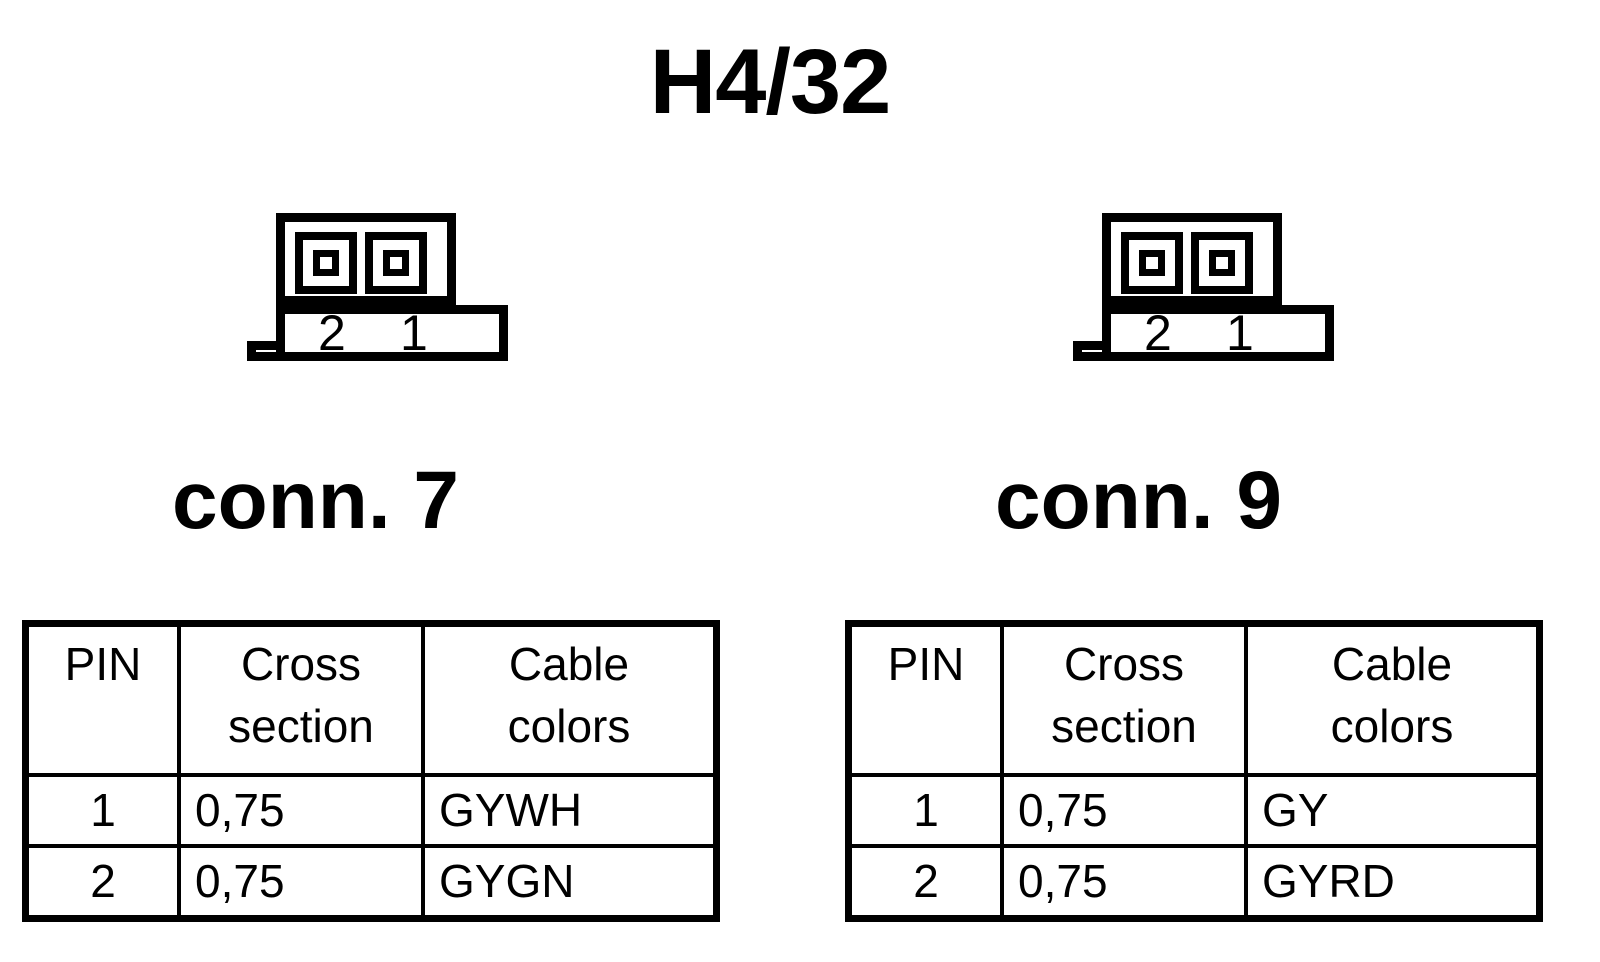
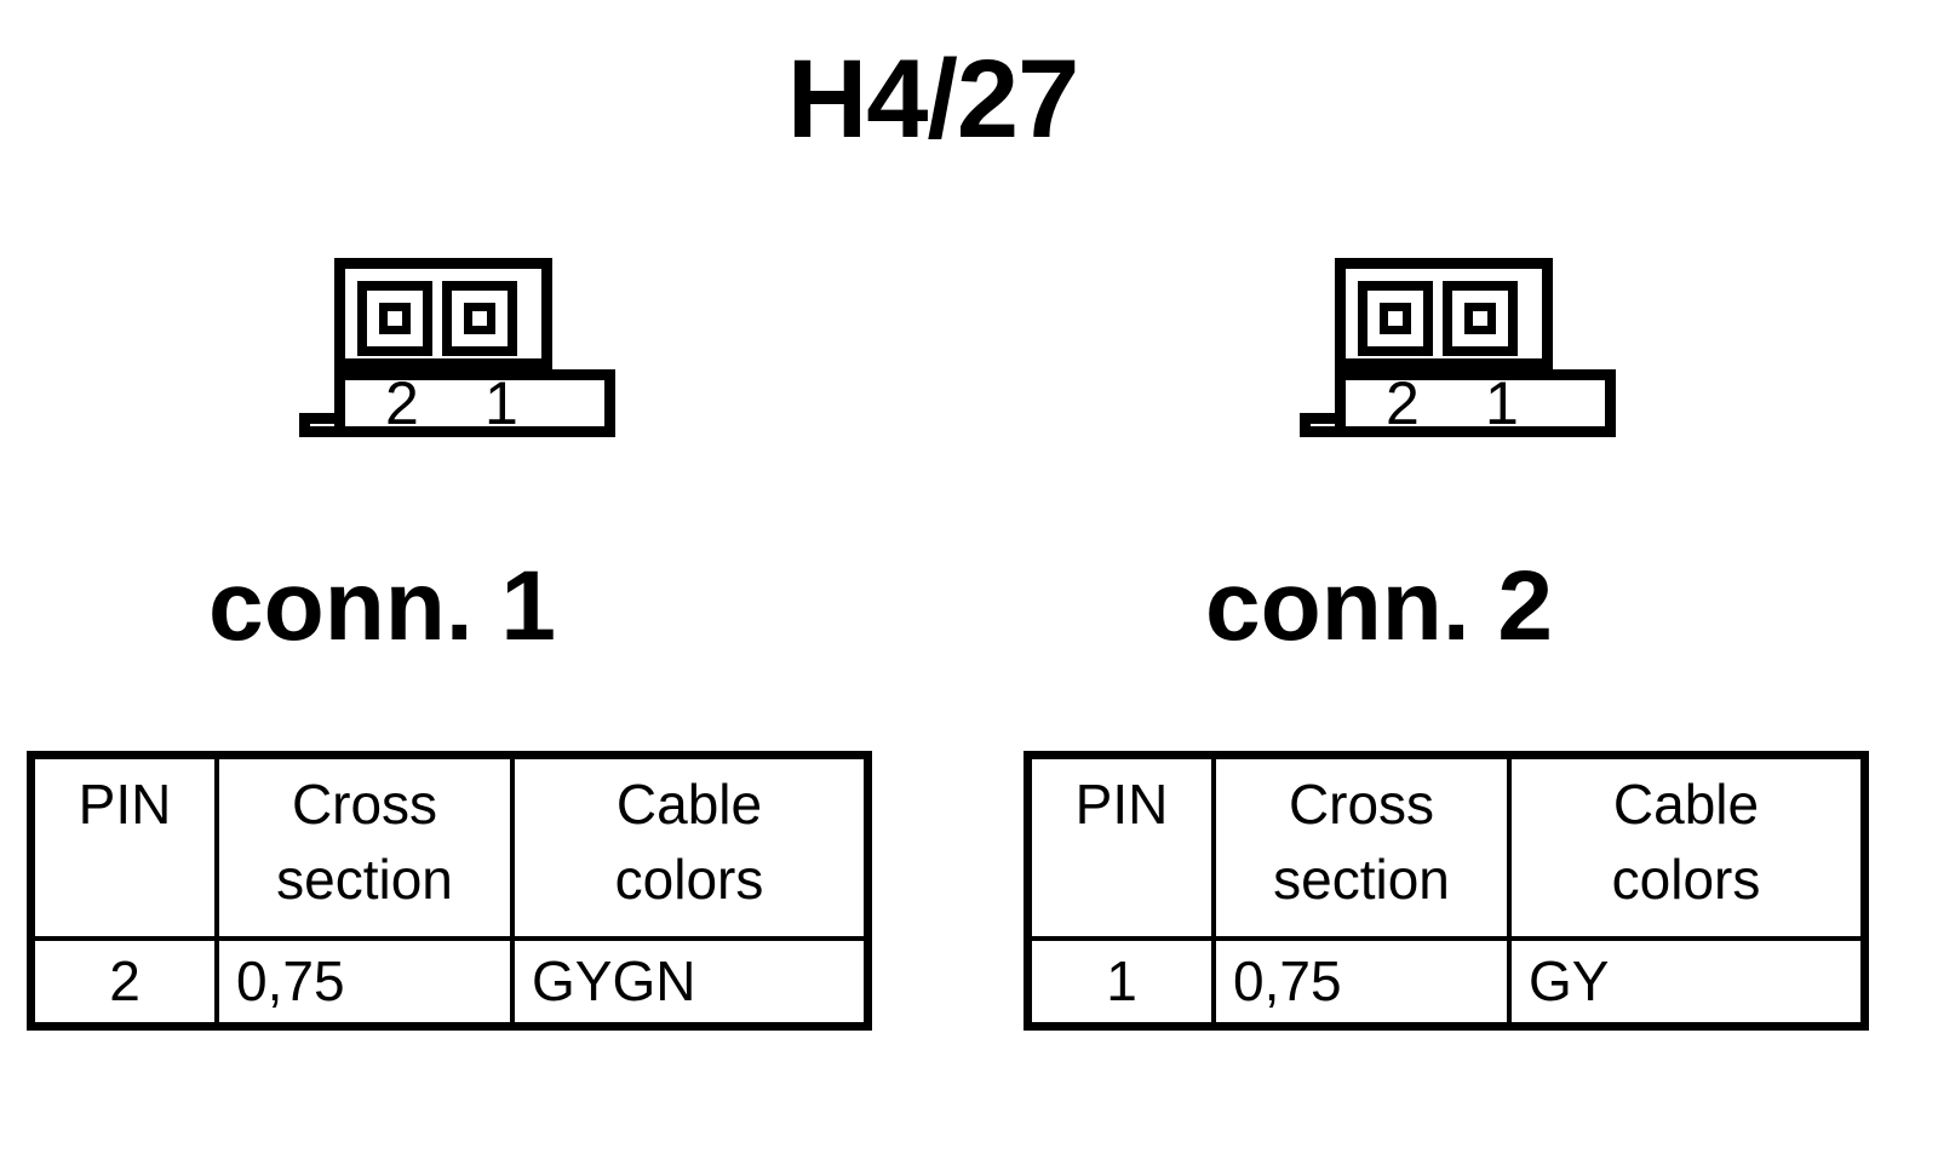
- H4/32
+ H4/27
  2
  1
  2
  1
- conn. 7
+ conn. 1
- conn. 9
+ conn. 2
  PIN	Cross section	Cable colors
- 1	0,75	GYWH
  2	0,75	GYGN
  PIN	Cross section	Cable colors
  1	0,75	GY
- 2	0,75	GYRD
